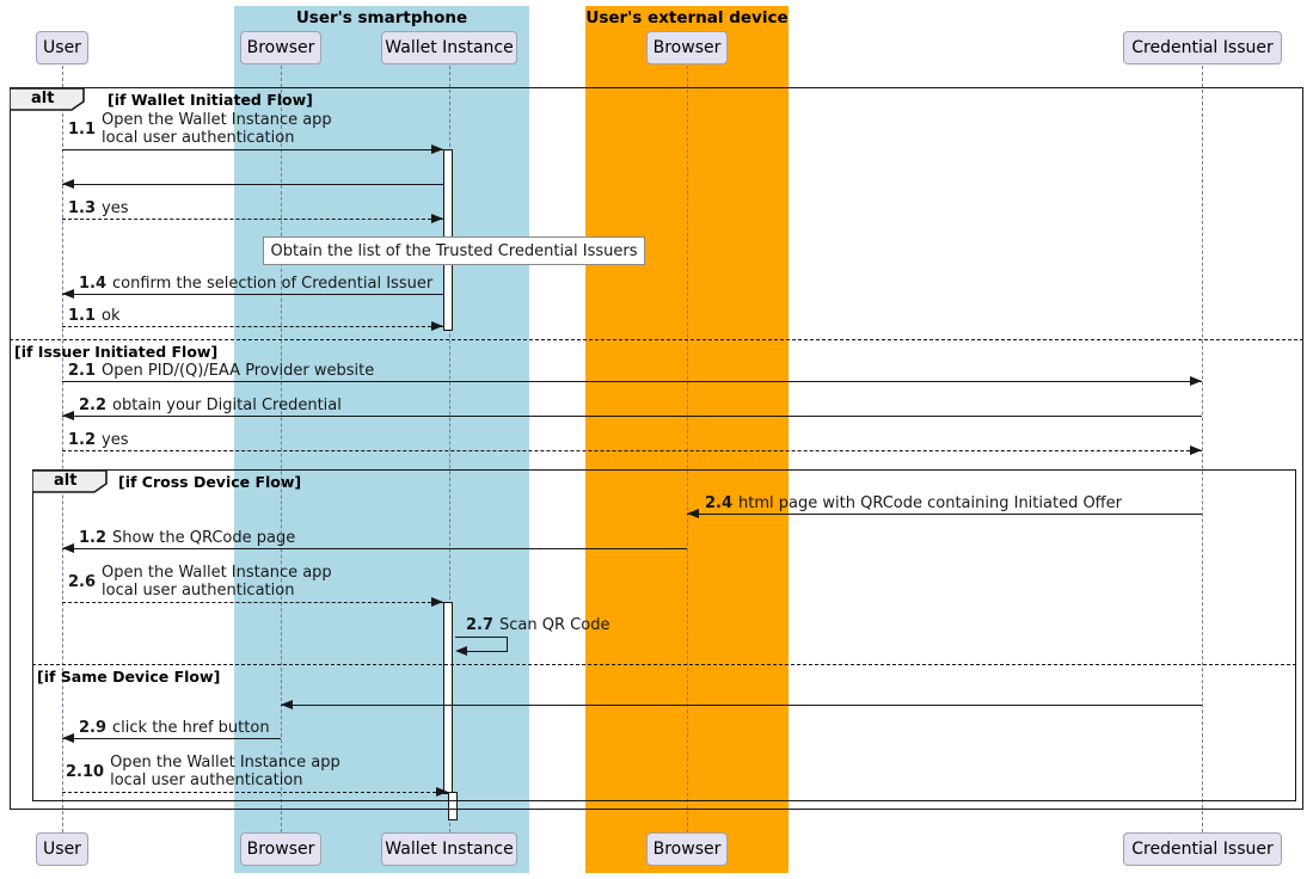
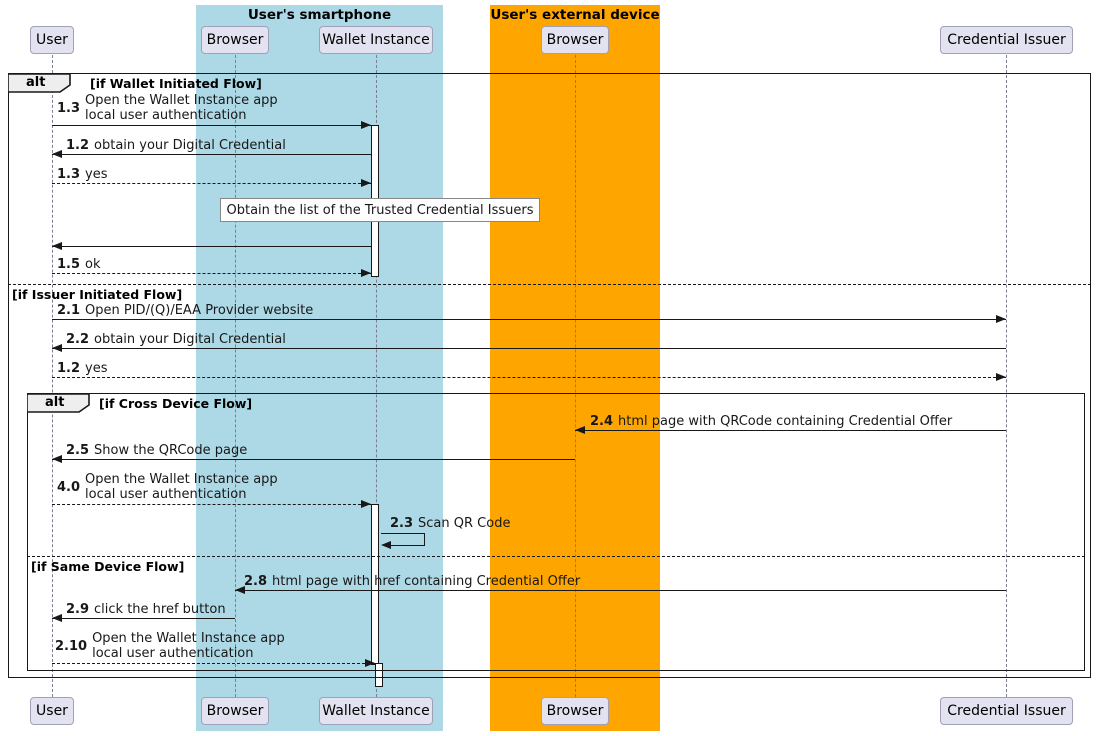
  User's smartphone
  User's external device
  alt
  [if Wallet Initiated Flow]
  alt
  [if Cross Device Flow]
  [if Issuer Initiated Flow]
  [if Same Device Flow]
- 1.1
+ 1.3
  Open the Wallet Instance app
  local user authentication
+ 1.2 obtain your Digital Credential
  1.3 yes
  Obtain the list of the Trusted Credential Issuers
- 1.4 confirm the selection of Credential Issuer
- 1.1 ok
+ 1.5 ok
  2.1 Open PID/(Q)/EAA Provider website
  2.2 obtain your Digital Credential
  1.2 yes
- 2.4 html page with QRCode containing Initiated Offer
+ 2.4 html page with QRCode containing Credential Offer
- 1.2 Show the QRCode page
+ 2.5 Show the QRCode page
- 2.6
+ 4.0
  Open the Wallet Instance app
  local user authentication
- 2.7 Scan QR Code
+ 2.3 Scan QR Code
+ 2.8 html page with href containing Credential Offer
  2.9 click the href button
  2.10
  Open the Wallet Instance app
  local user authentication
  User
  Browser
  Wallet Instance
  Browser
  Credential Issuer
  User
  Browser
  Wallet Instance
  Browser
  Credential Issuer
